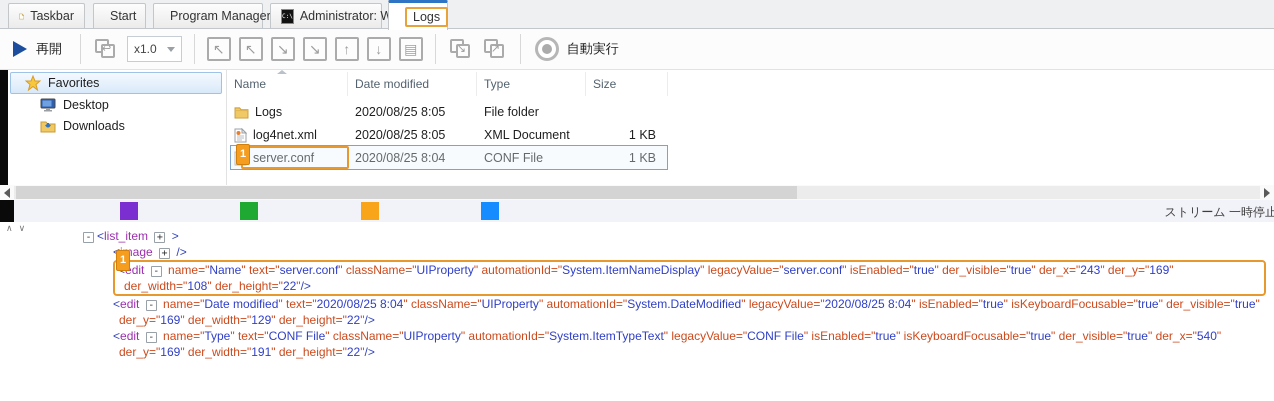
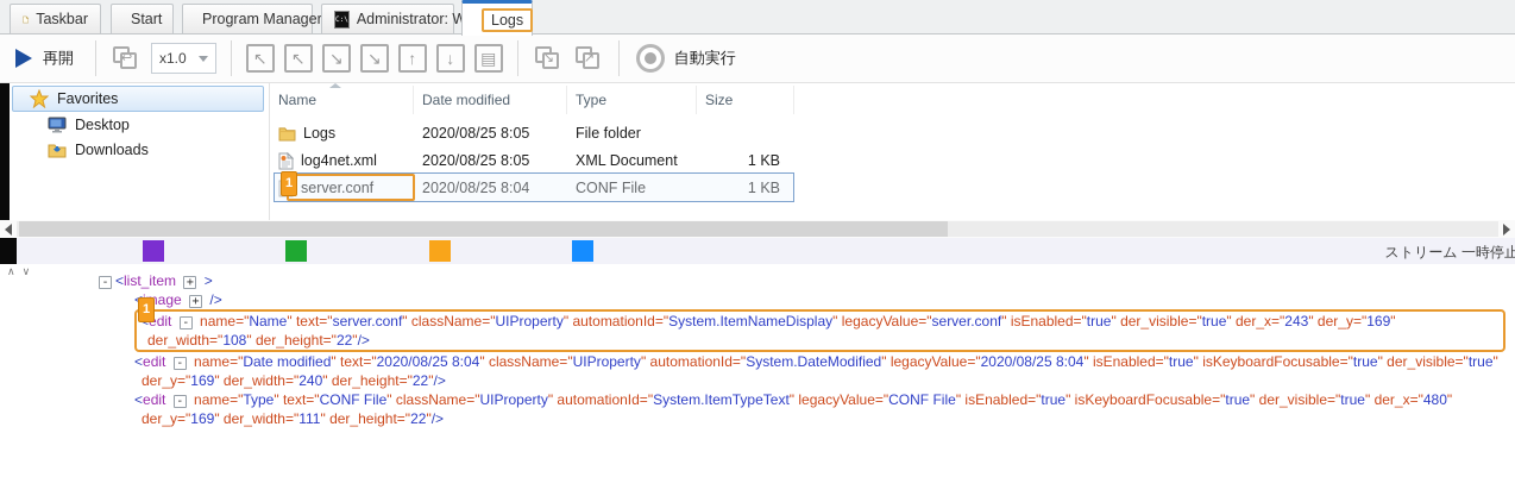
  Taskbar
  Start
  Program Manager
  Administrator: W
  Logs
  再開
  ↩
  x1.0
  ↖
  ↖
  ↘
  ↘
  ↑
  ↓
  ▤
  ↘
  ↗
  自動実行
  Favorites
  Desktop
  Downloads
  Name
  Date modified
  Type
  Size
  Logs
  2020/08/25 8:05
  File folder
  log4net.xml
  2020/08/25 8:05
  XML Document
  1 KB
  server.conf
  2020/08/25 8:04
  CONF File
  1 KB
  1
  ストリーム 一時停止
  ∧∨
  - <list_item + >
  dit - name="Name" text="server.conf" className="UIProperty" automationId="System.ItemNameDisplay" legacyValue="server.conf" isEnabled="true" der_visible="true" der_x="243" der_y="169"
  der_width="108" der_height="22"/>
  <edit - name="Date modified" text="2020/08/25 8:04" className="UIProperty" automationId="System.DateModified" legacyValue="2020/08/25 8:04" isEnabled="true" isKeyboardFocusable="true" der_visible="true"
- der_y="169" der_width="129" der_height="22"/>
+ der_y="169" der_width="240" der_height="22"/>
- <edit - name="Type" text="CONF File" className="UIProperty" automationId="System.ItemTypeText" legacyValue="CONF File" isEnabled="true" isKeyboardFocusable="true" der_visible="true" der_x="540"
+ <edit - name="Type" text="CONF File" className="UIProperty" automationId="System.ItemTypeText" legacyValue="CONF File" isEnabled="true" isKeyboardFocusable="true" der_visible="true" der_x="480"
- der_y="169" der_width="191" der_height="22"/>
+ der_y="169" der_width="111" der_height="22"/>
  1
